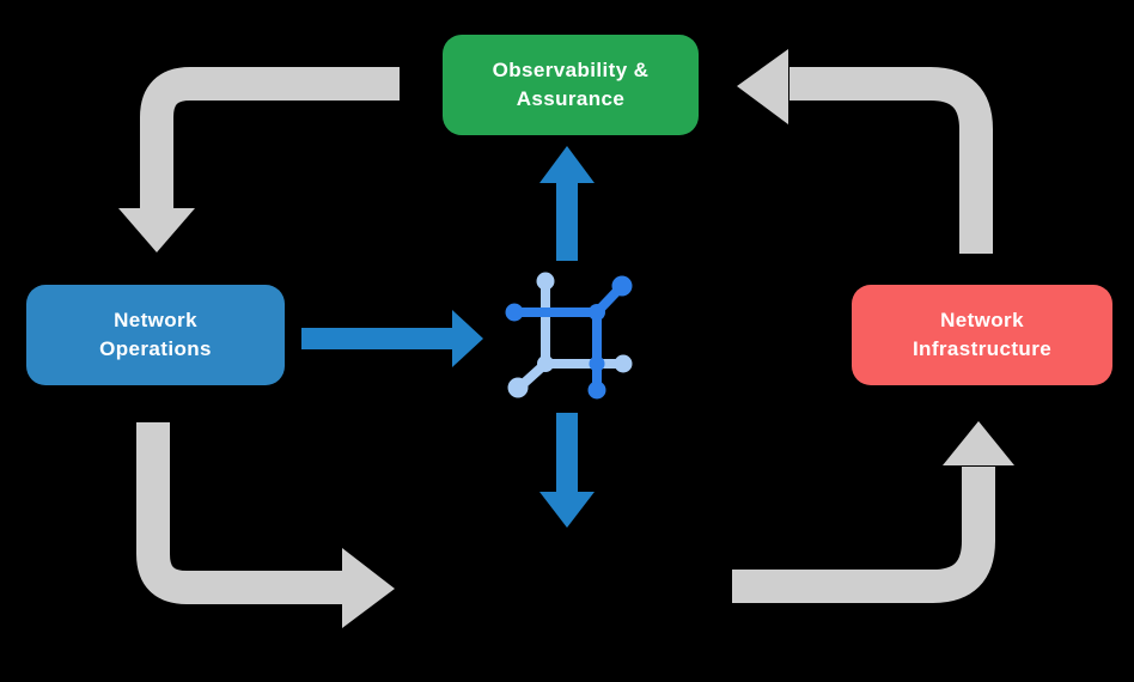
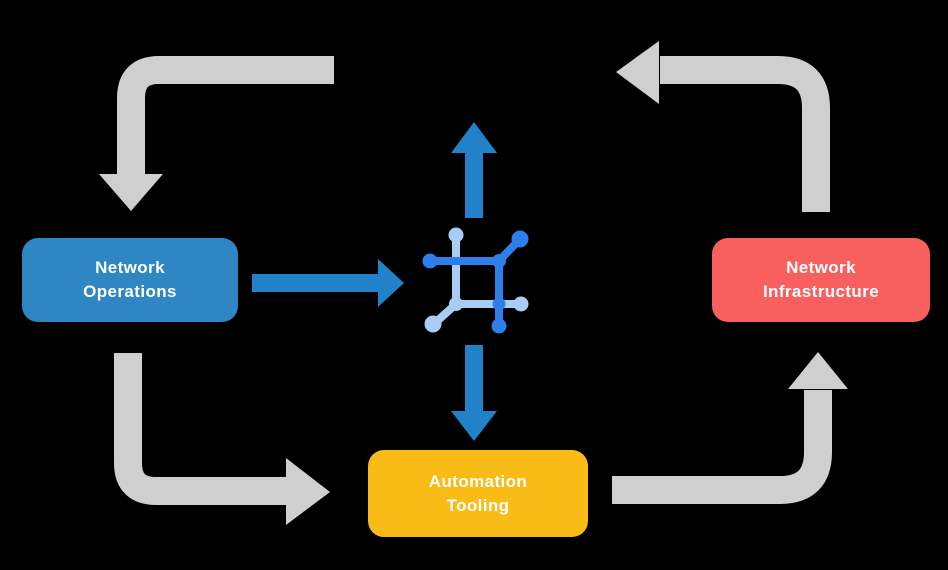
- Observability &
- Assurance
  Network
  Operations
  Network
  Infrastructure
+ Automation
+ Tooling
